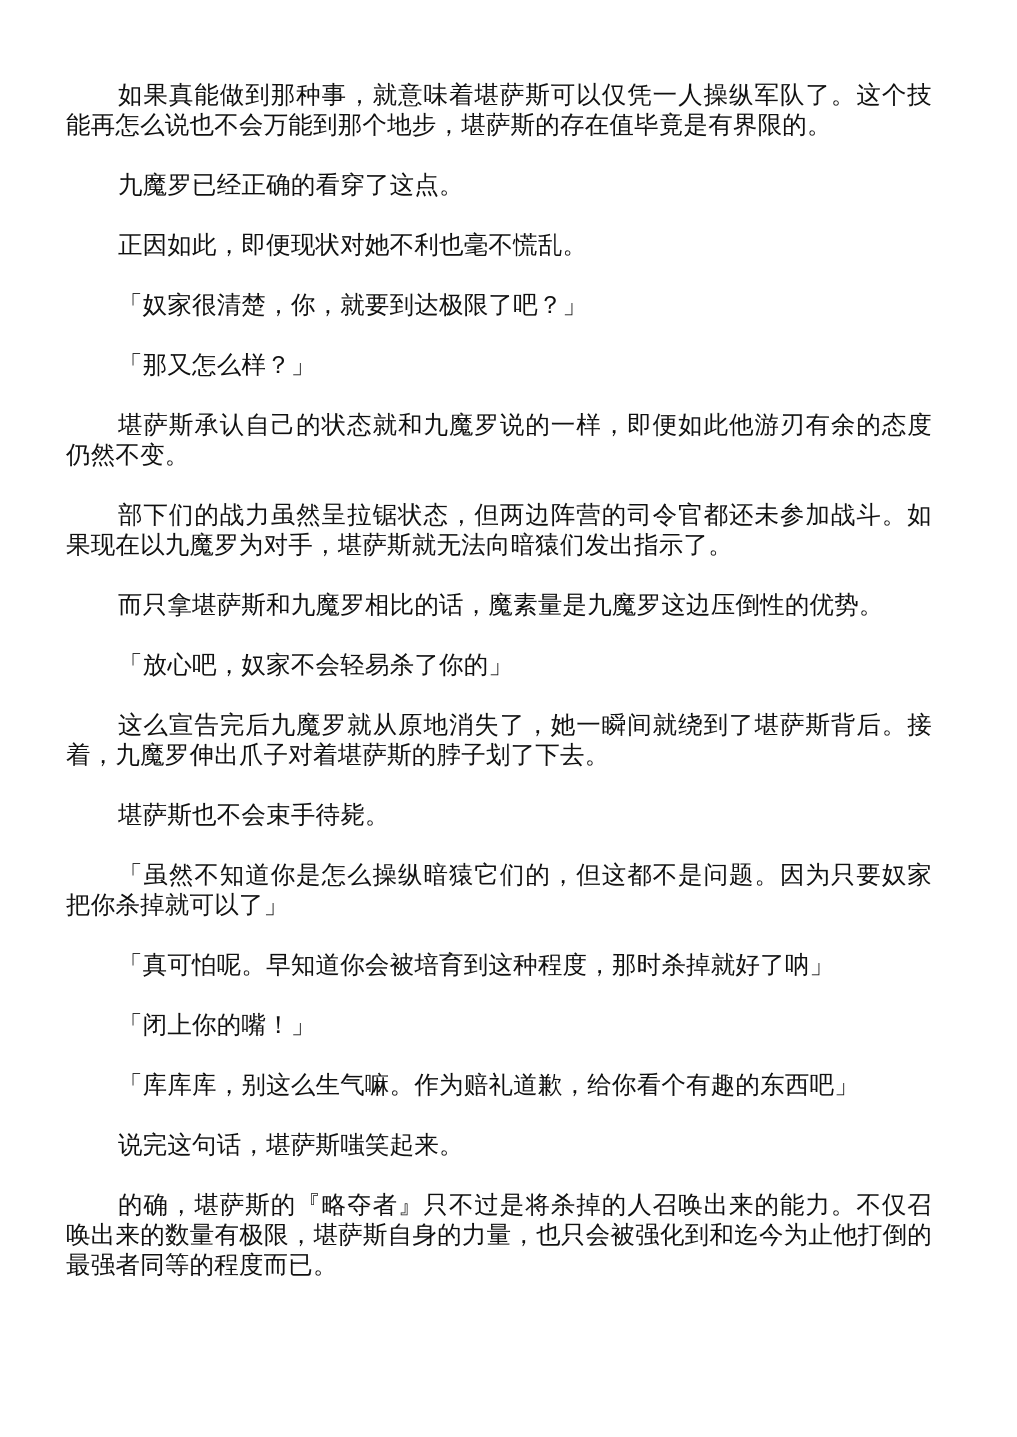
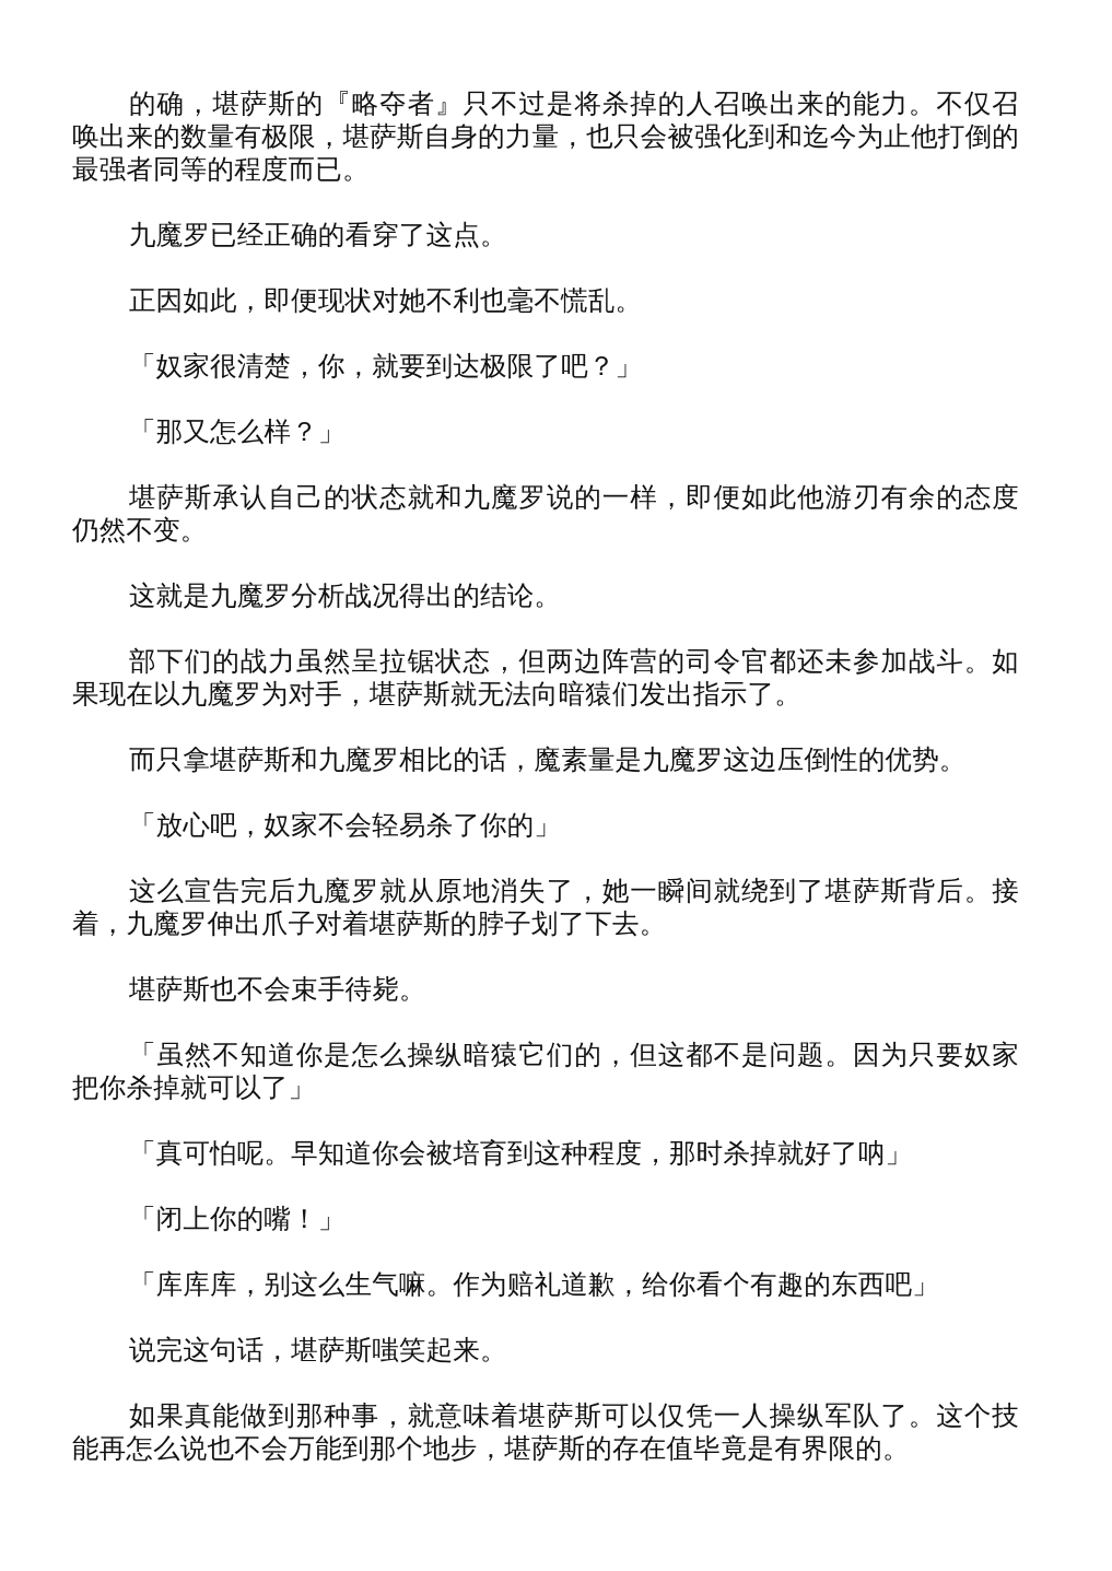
- 如果真能做到那种事，就意味着堪萨斯可以仅凭一人操纵军队了。这个技能再怎么说也不会万能到那个地步，堪萨斯的存在值毕竟是有界限的。
+ 的确，堪萨斯的『略夺者』只不过是将杀掉的人召唤出来的能力。不仅召唤出来的数量有极限，堪萨斯自身的力量，也只会被强化到和迄今为止他打倒的最强者同等的程度而已。
  九魔罗已经正确的看穿了这点。
  正因如此，即便现状对她不利也毫不慌乱。
  「奴家很清楚，你，就要到达极限了吧？」
  「那又怎么样？」
  堪萨斯承认自己的状态就和九魔罗说的一样，即便如此他游刃有余的态度仍然不变。
+ 这就是九魔罗分析战况得出的结论。
  部下们的战力虽然呈拉锯状态，但两边阵营的司令官都还未参加战斗。如果现在以九魔罗为对手，堪萨斯就无法向暗猿们发出指示了。
  而只拿堪萨斯和九魔罗相比的话，魔素量是九魔罗这边压倒性的优势。
  「放心吧，奴家不会轻易杀了你的」
  这么宣告完后九魔罗就从原地消失了，她一瞬间就绕到了堪萨斯背后。接着，九魔罗伸出爪子对着堪萨斯的脖子划了下去。
  堪萨斯也不会束手待毙。
  「虽然不知道你是怎么操纵暗猿它们的，但这都不是问题。因为只要奴家把你杀掉就可以了」
  「真可怕呢。早知道你会被培育到这种程度，那时杀掉就好了呐」
  「闭上你的嘴！」
  「库库库，别这么生气嘛。作为赔礼道歉，给你看个有趣的东西吧」
  说完这句话，堪萨斯嗤笑起来。
- 的确，堪萨斯的『略夺者』只不过是将杀掉的人召唤出来的能力。不仅召唤出来的数量有极限，堪萨斯自身的力量，也只会被强化到和迄今为止他打倒的最强者同等的程度而已。
+ 如果真能做到那种事，就意味着堪萨斯可以仅凭一人操纵军队了。这个技能再怎么说也不会万能到那个地步，堪萨斯的存在值毕竟是有界限的。
